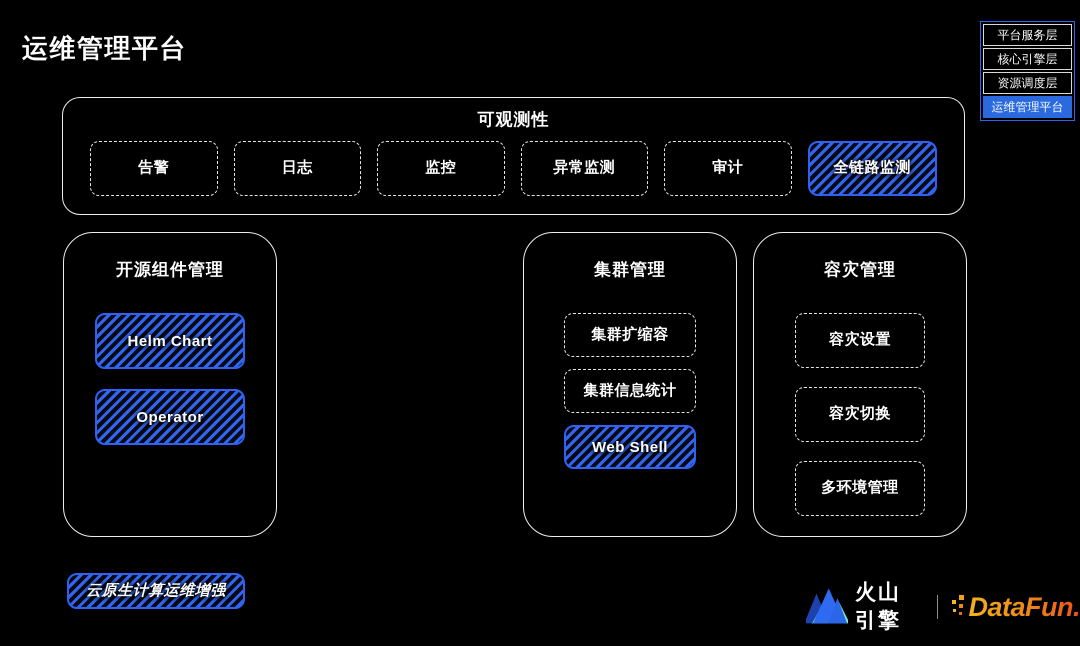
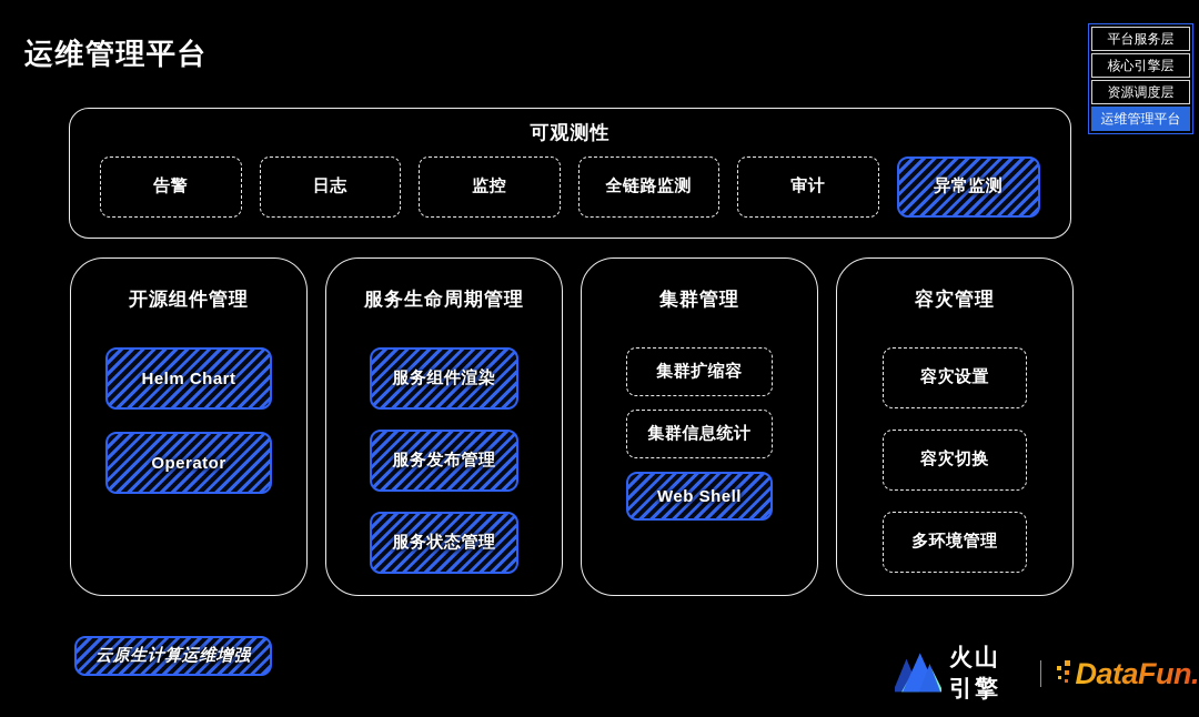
  运维管理平台
  平台服务层
  核心引擎层
  资源调度层
  运维管理平台
  可观测性
  告警
  日志
  监控
- 异常监测
+ 全链路监测
  审计
- 全链路监测
+ 异常监测
  开源组件管理
  Helm Chart
  Operator
+ 服务生命周期管理
+ 服务组件渲染
+ 服务发布管理
+ 服务状态管理
  集群管理
  集群扩缩容
  集群信息统计
  Web Shell
  容灾管理
  容灾设置
  容灾切换
  多环境管理
  云原生计算运维增强
  火山引擎
  DataFun.
